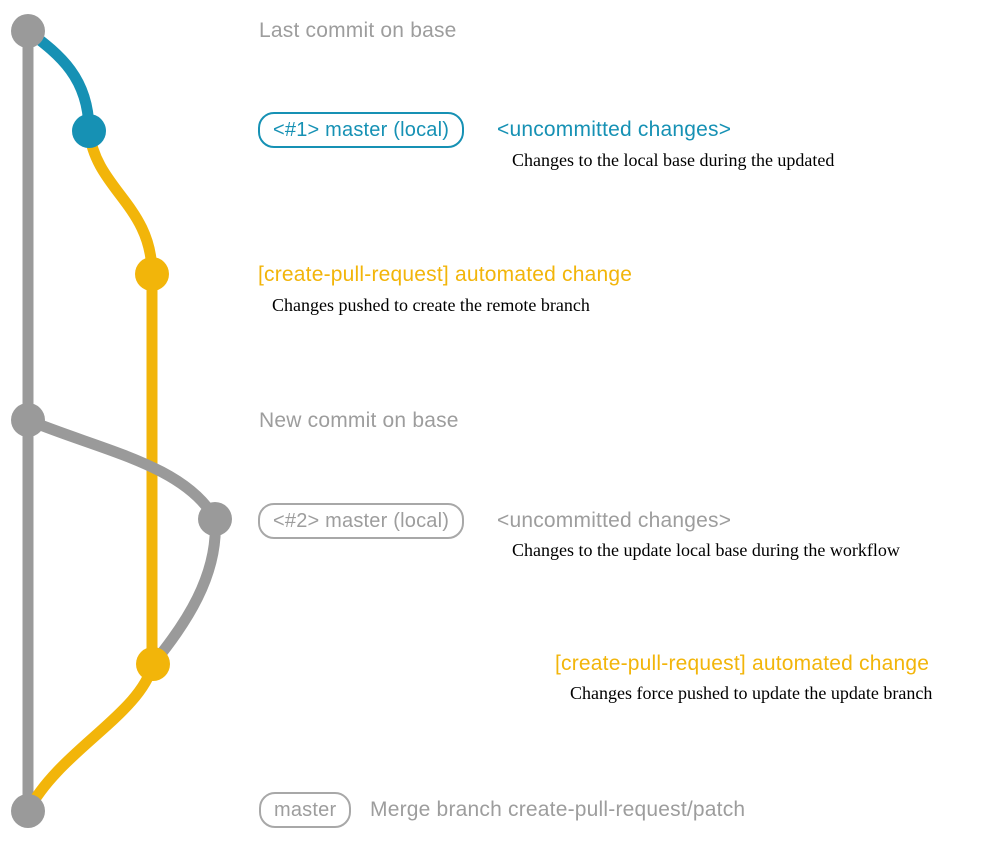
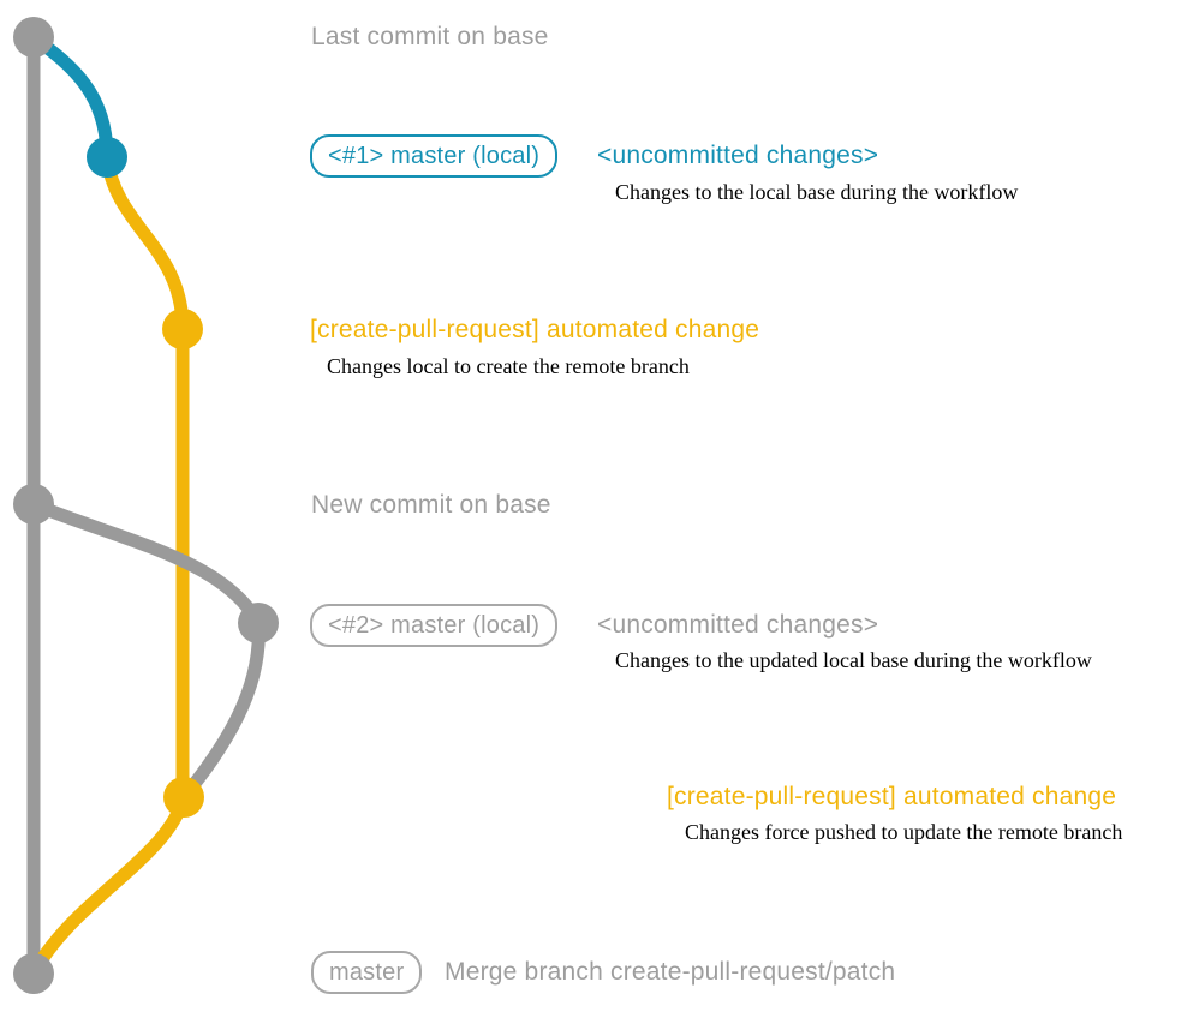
  Last commit on base
  <#1> master (local)
  <uncommitted changes>
- Changes to the local base during the updated
+ Changes to the local base during the workflow
  [create-pull-request] automated change
- Changes pushed to create the remote branch
+ Changes local to create the remote branch
  New commit on base
  <#2> master (local)
  <uncommitted changes>
- Changes to the update local base during the workflow
+ Changes to the updated local base during the workflow
  [create-pull-request] automated change
- Changes force pushed to update the update branch
+ Changes force pushed to update the remote branch
  master
  Merge branch create-pull-request/patch
